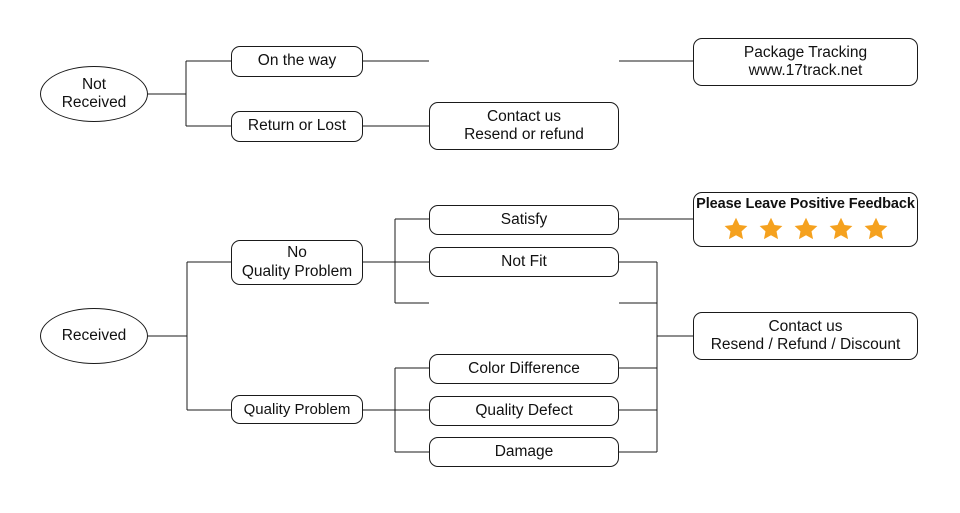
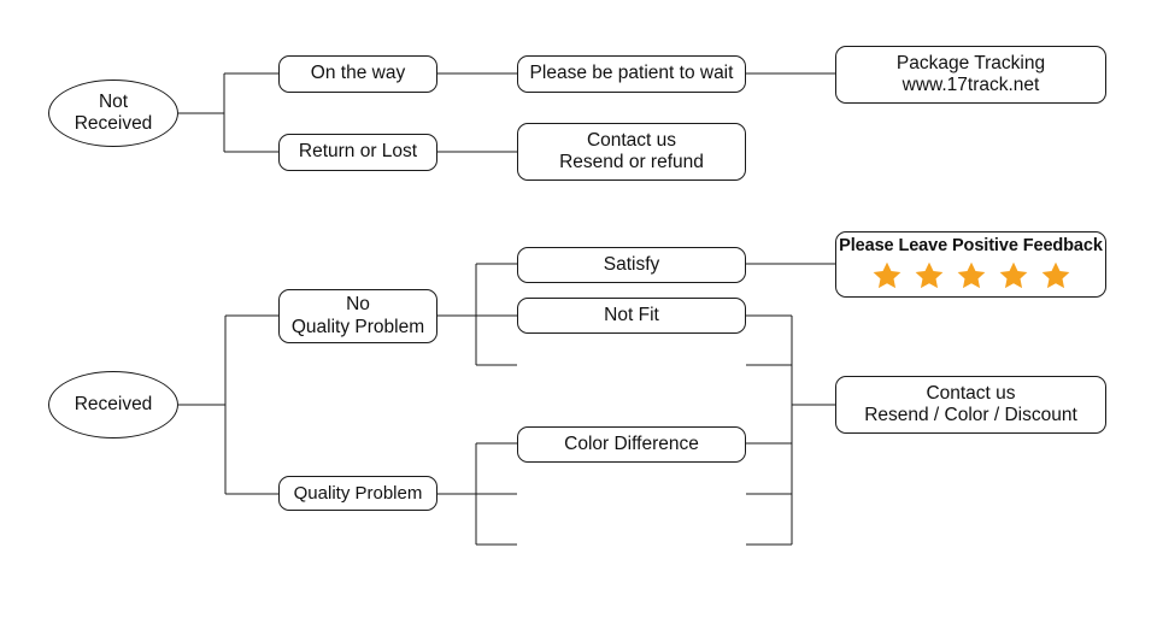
  Not
  Received
  On the way
  Return or Lost
+ Please be patient to wait
  Contact us
  Resend or refund
  Package Tracking
  www.17track.net
  Received
  No
  Quality Problem
  Quality Problem
  Satisfy
  Not Fit
  Color Difference
- Quality Defect
- Damage
  Please Leave Positive Feedback
  Contact us
- Resend / Refund / Discount
+ Resend / Color / Discount
